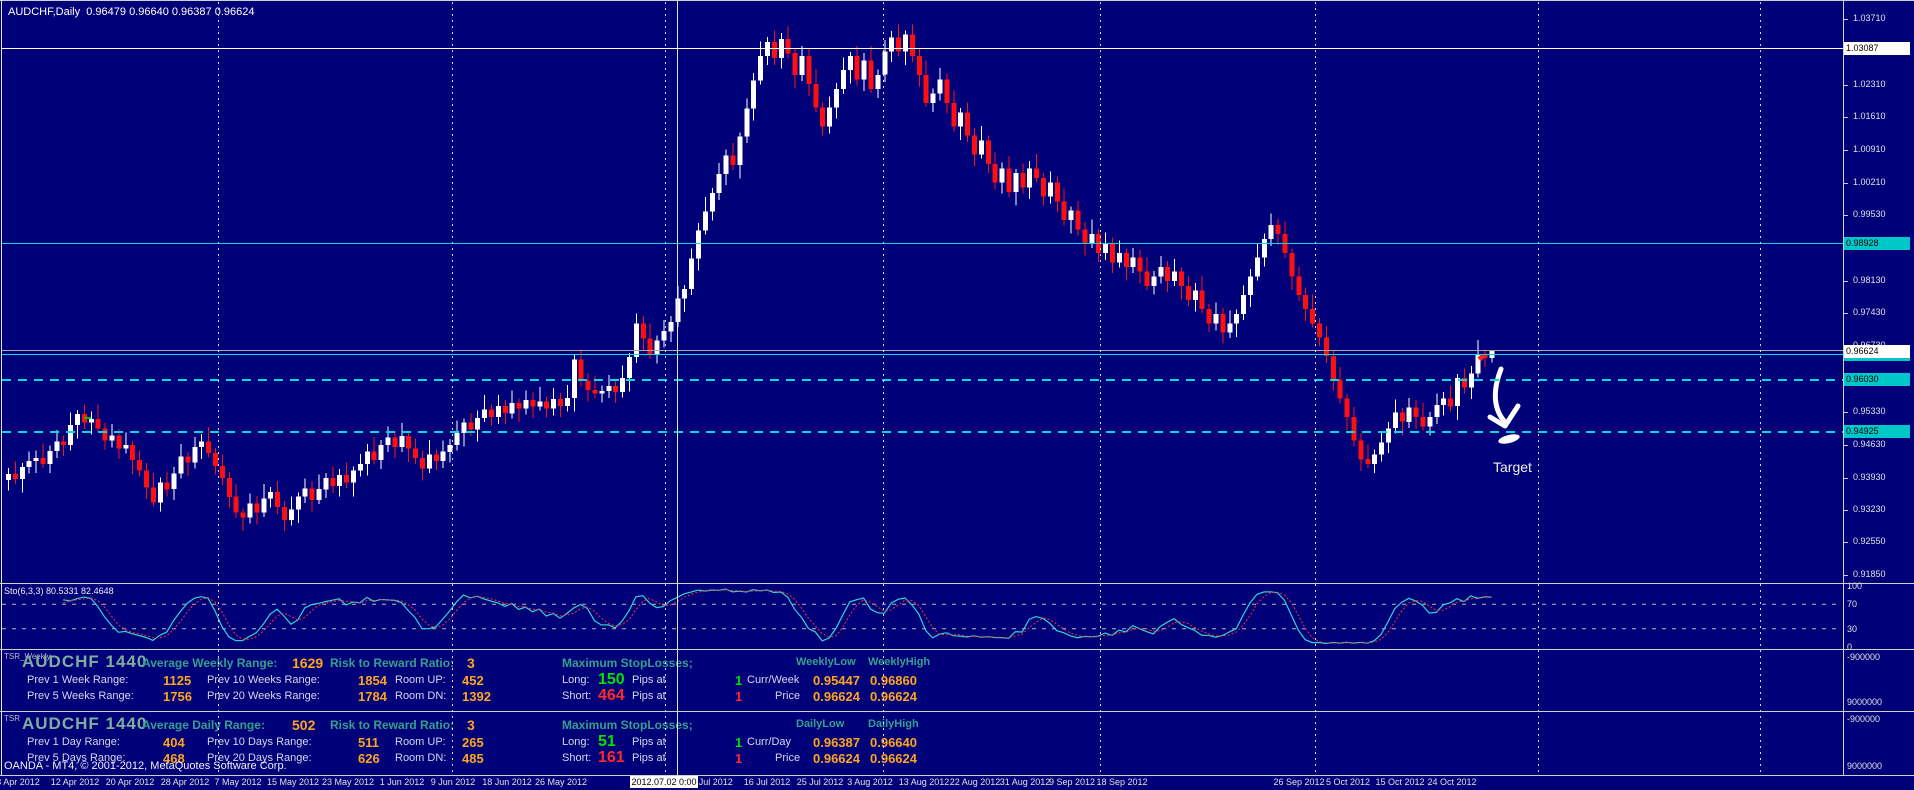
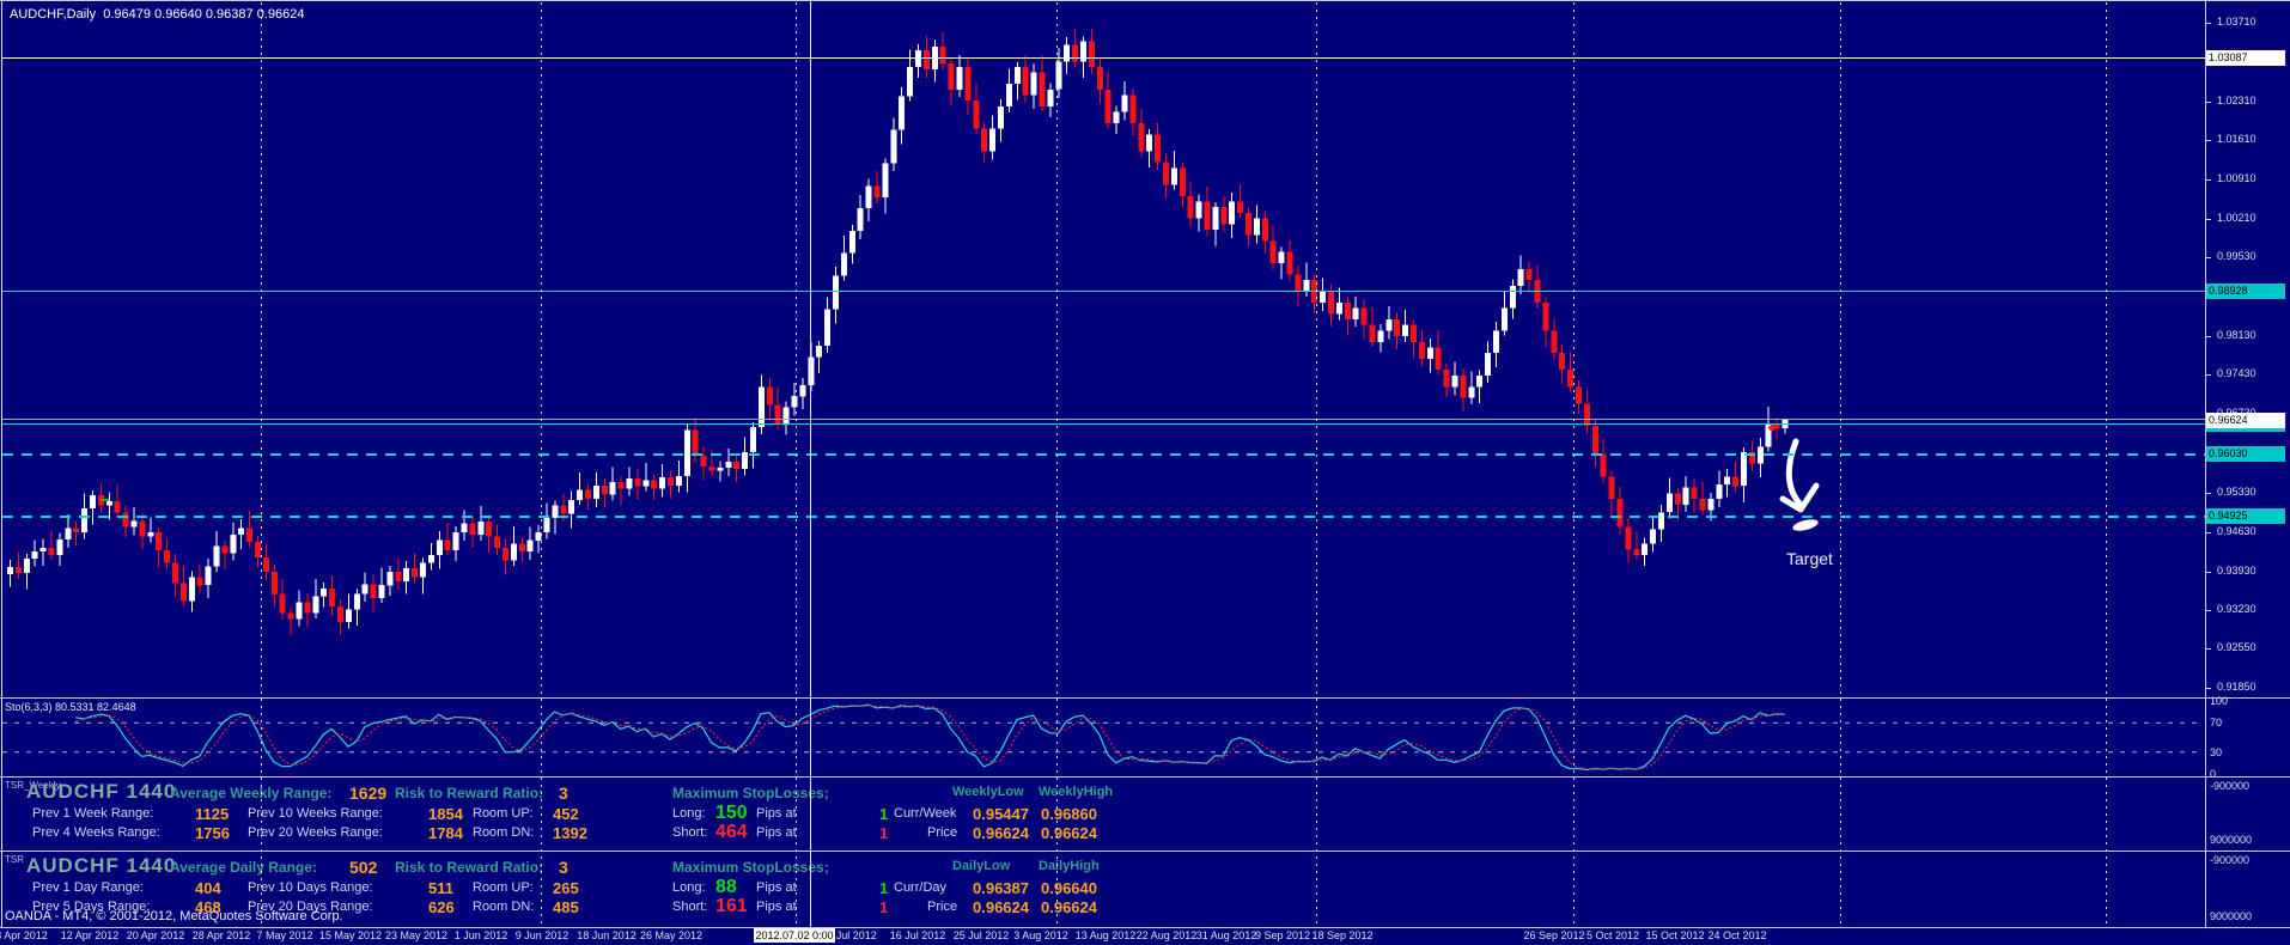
  AUDCHF,Daily 0.96479 0.96640 0.96387.96624
  Target
  Sto(6,3,3) 80.5331 82.4648
  TSR_Weekly
  AUDCHF 1440
  Average Weekly Range:
  1629
  Risk to Reward Ratio
  3
  Maximum StopLoses;
  WeeklyLow
  WeeklyHigh
  Prev 1 Week Range:
  1125
  Prev 10 Weeks Range:
  1854
  Room UP:
  452
  Long:
  150
  Pips a
  1
  Curr/Week
  0.95447
  0.96860
- Prev 5 Weeks Range:
+ Prev 4 Weeks Range:
  1756
  Prev 20 Weeks Range:
  1784
  Room DN:
  1392
  Short:
  464
  Pips a
  1
  Price
  0.96624
  0.96624
  TSR
  AUDCHF 1440
  Average Dail Range:
  502
  Risk to Reward Ratio
  3
  Maximum StopLoses;
  DailyLow
  DalyHigh
  Prev 1 Day Range:
  404
  Prev 10 Days Range:
  511
  Room UP:
  265
  Long:
- 51
+ 88
  Pips a
  1
  Curr/Day
  0.96387
  0.96640
  Prev 5 Days Range:
  468
  Prev 20 Days Range:
  626
  Room DN:
  485
  Short:
  161
  Pips a
  1
  Price
  0.96624
  0.96624
  OANDA - MT4, © 2001-2012, MetaQuotes Software Corp.
  1.03710
  1.02310
  1.01610
  1.00910
  1.00210
  0.99530
  0.98130
  0.97430
  0.95330
  0.94630
  0.93930
  0.93230
  0.92550
  0.91850
  0.98928
  0.96030
  0.94925
  1.03087
  0.96624
  Apr 2012
  12 Apr 2012
  20 Apr 2012
  28 Apr 2012
  7 May 2012
  15 May 2012
  23 May 2012
  1 Jun 2012
  9 Jun 2012
  18 Jun 2012
  26 May 2012
  Jul 2012
  16 Jul 2012
  25 Jul 2012
  3 Aug 2012
  13 Aug 2012
  22 Aug 2012
  31 Aug 2012
  9 Sep 2012
  18 Sep 2012
  26 Sep 2012
  5 Oct 2012
  15 Oct 2012
  24 Oct 2012
  2012.07.02 0:00
  100
  70
  30
  0
  -900000
  9000000
  -900000
  9000000
